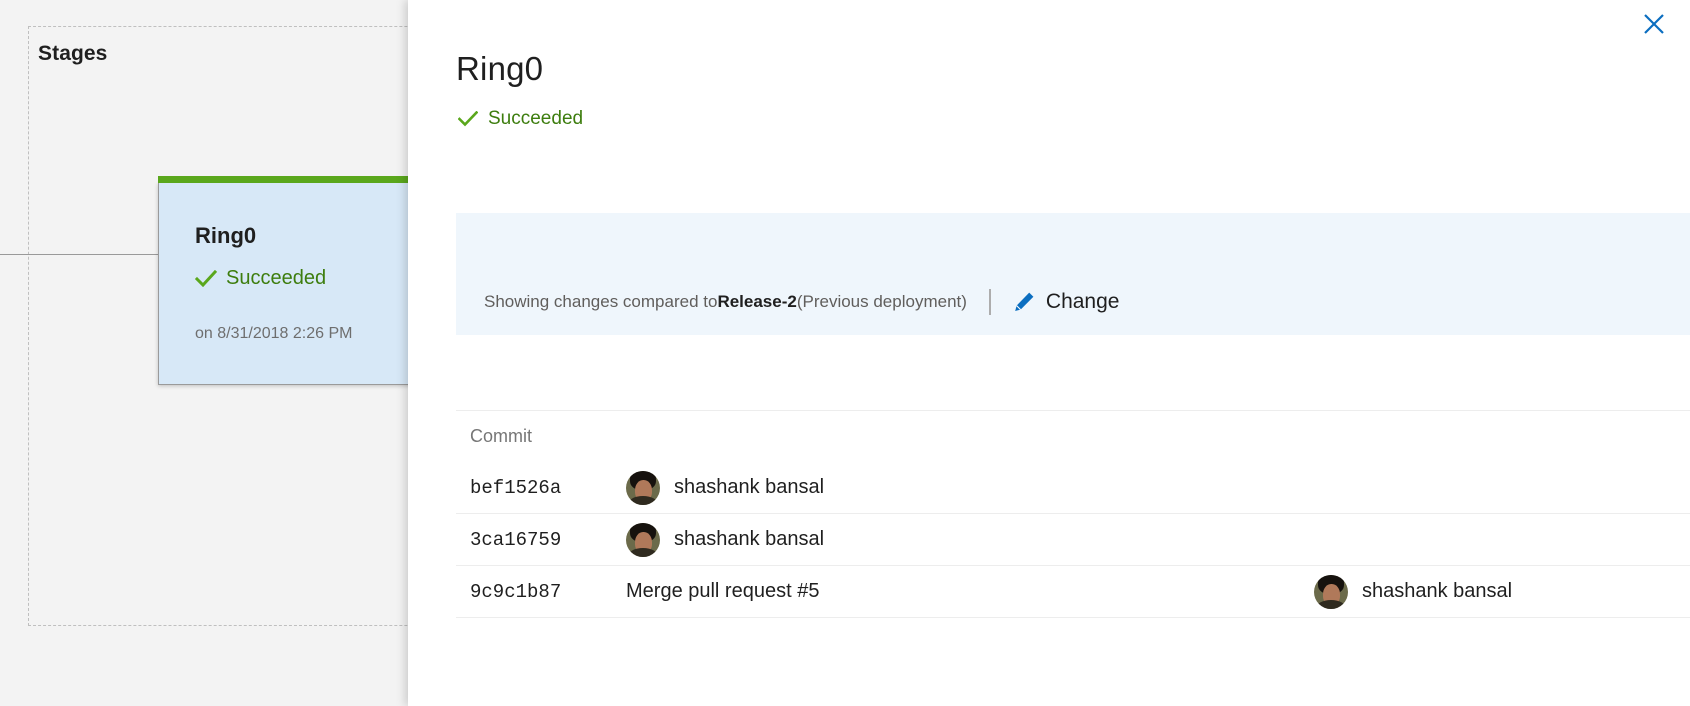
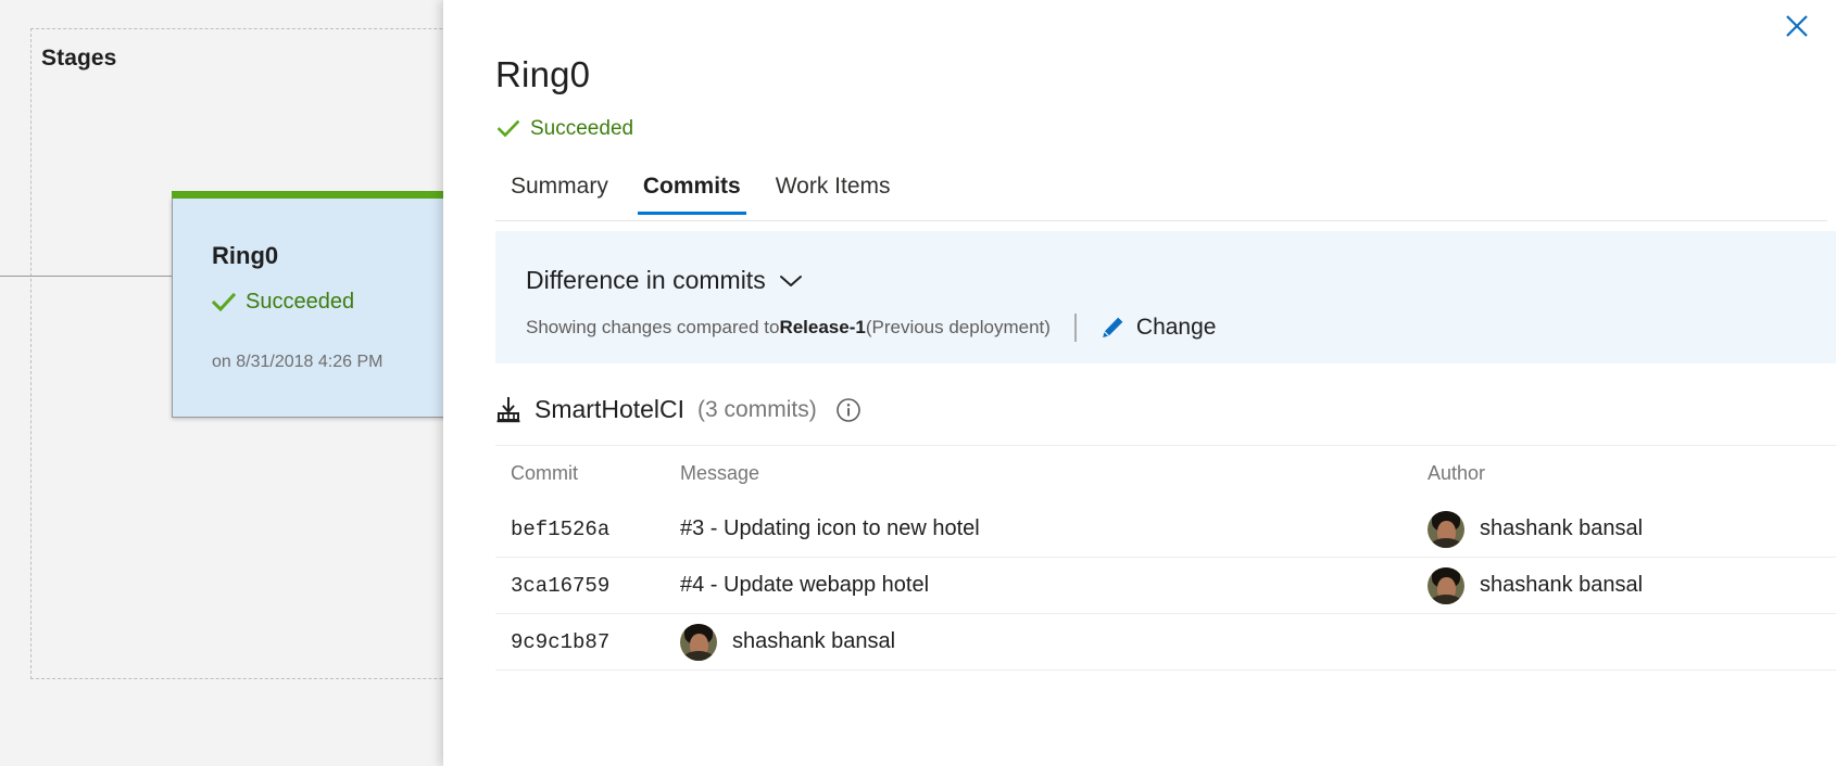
  Stages
  Ring0
  Succeeded
- on 8/31/2018 2:26 PM
+ on 8/31/2018 4:26 PM
  Ring0
  Succeeded
+ Summary
+ Commits
+ Work Items
+ Difference in commits
  Showing changes compared to
- Release-2
+ Release-1
  (Previous deployment)
  Change
+ SmartHotelCI
+ (3 commits)
  Commit
+ Message
+ Author
  bef1526a
+ #3 - Updating icon to new hotel
  shashank bansal
  3ca16759
+ #4 - Update webapp hotel
  shashank bansal
  9c9c1b87
- Merge pull request #5
  shashank bansal
